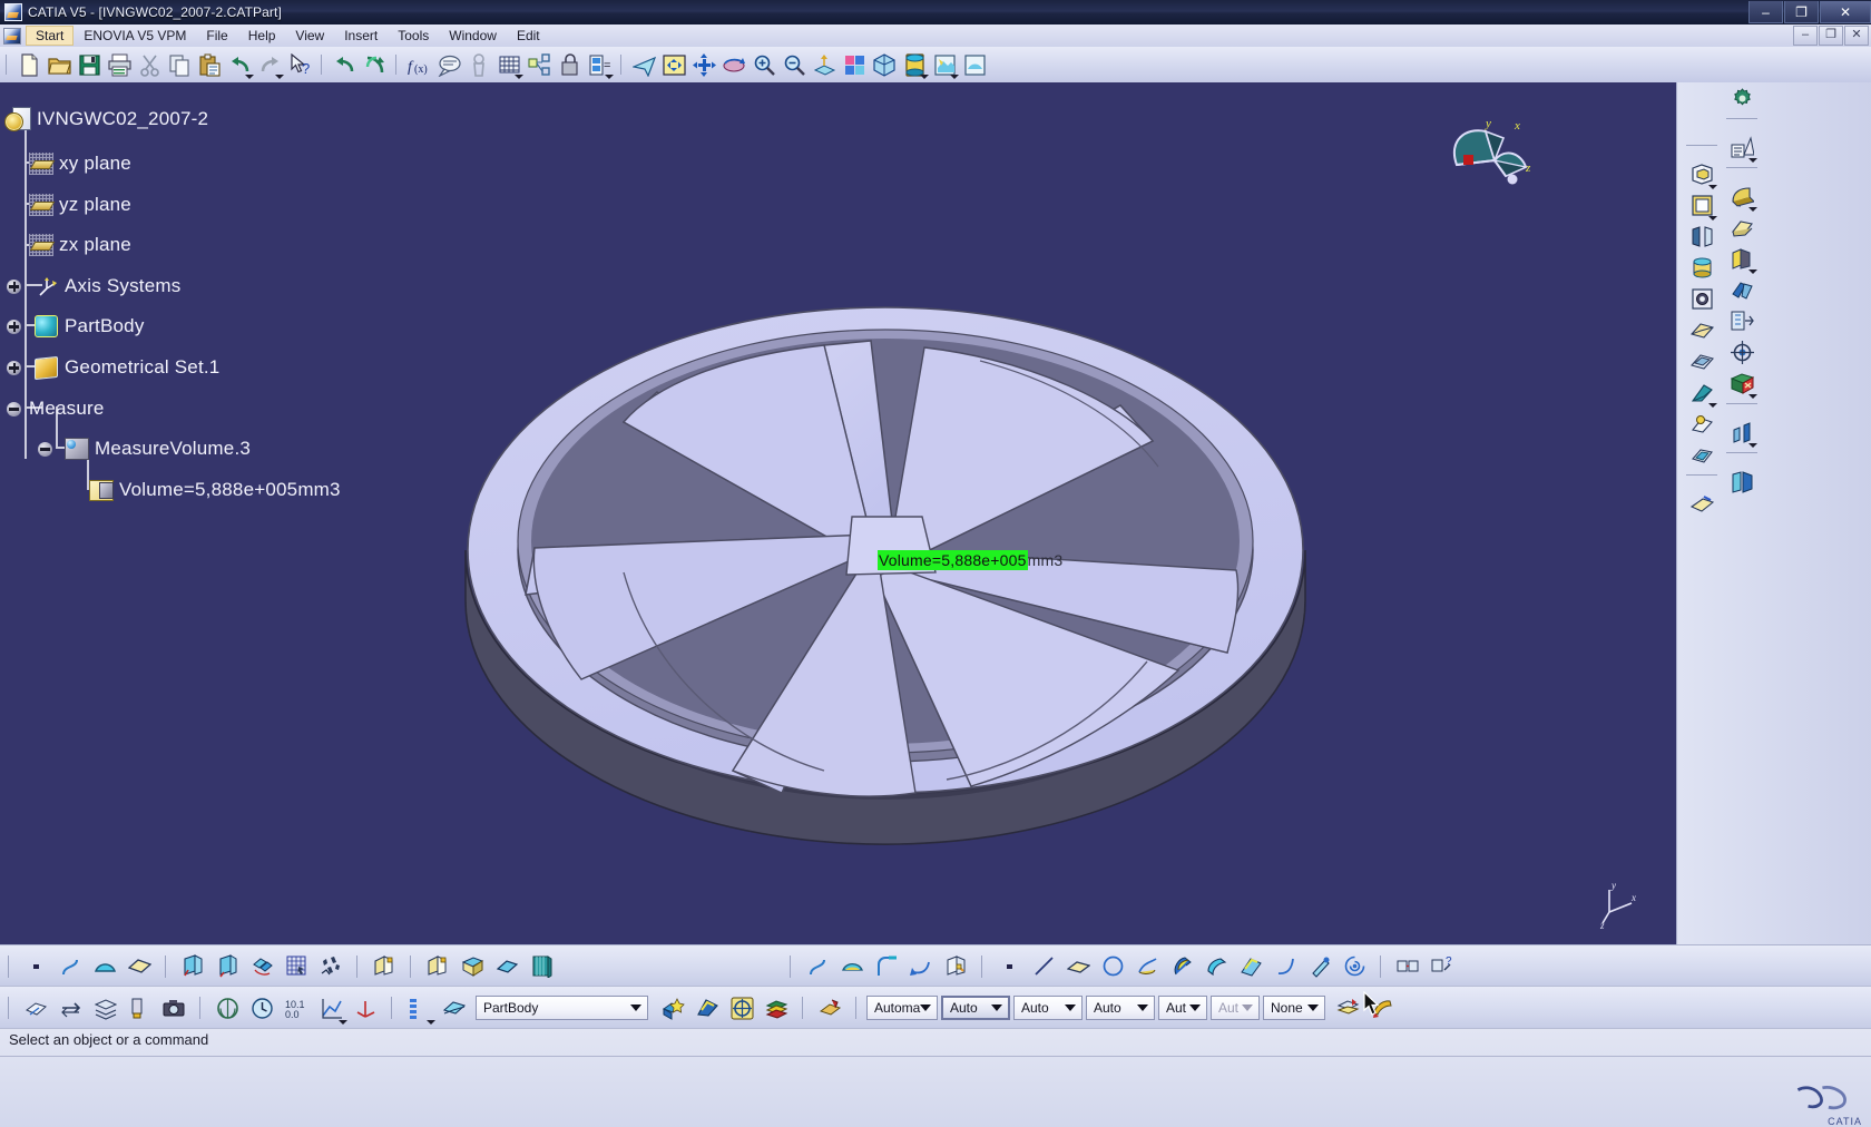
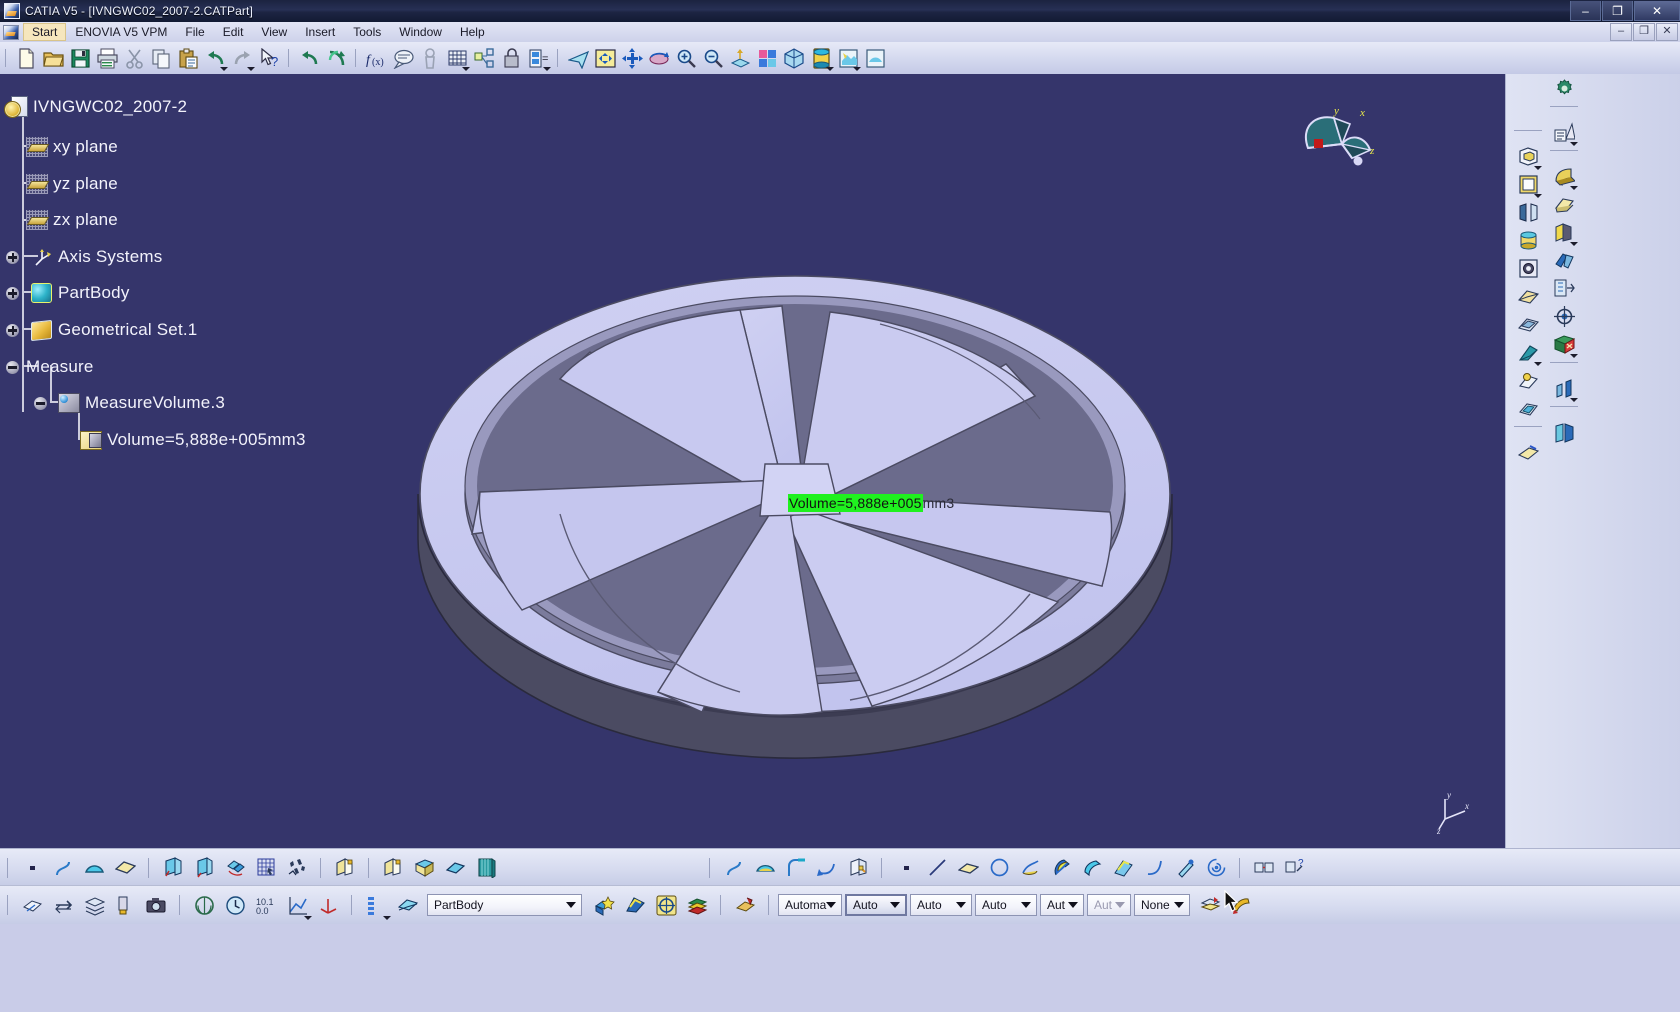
  CATIA V5 - [IVNGWC02_2007-2.CATPart]
  –
  ❐
  ✕
  Start
  ENOVIA V5 VPM
  File
- Help
+ Edit
  View
  Insert
  Tools
  Window
- Edit
+ Help
  –
  ❐
  ✕
  ?
  f
  (x)
  =
  IVNGWC02_2007-2
  xy plane
  yz plane
  zx plane
  Axis Systems
  PartBody
  Geometrical Set.1
  Measure
  MeasureVolume.3
  Volume=5,888e+005mm3
  Volume=5,888e+005mm3
  y
  x
  z
  y
  x
  z
  ?
  10.1
  0.0
  PartBody
  Automa
  Auto
  Auto
  Auto
  Aut
  Aut
  None
- Select an object or a command
- CATIA
